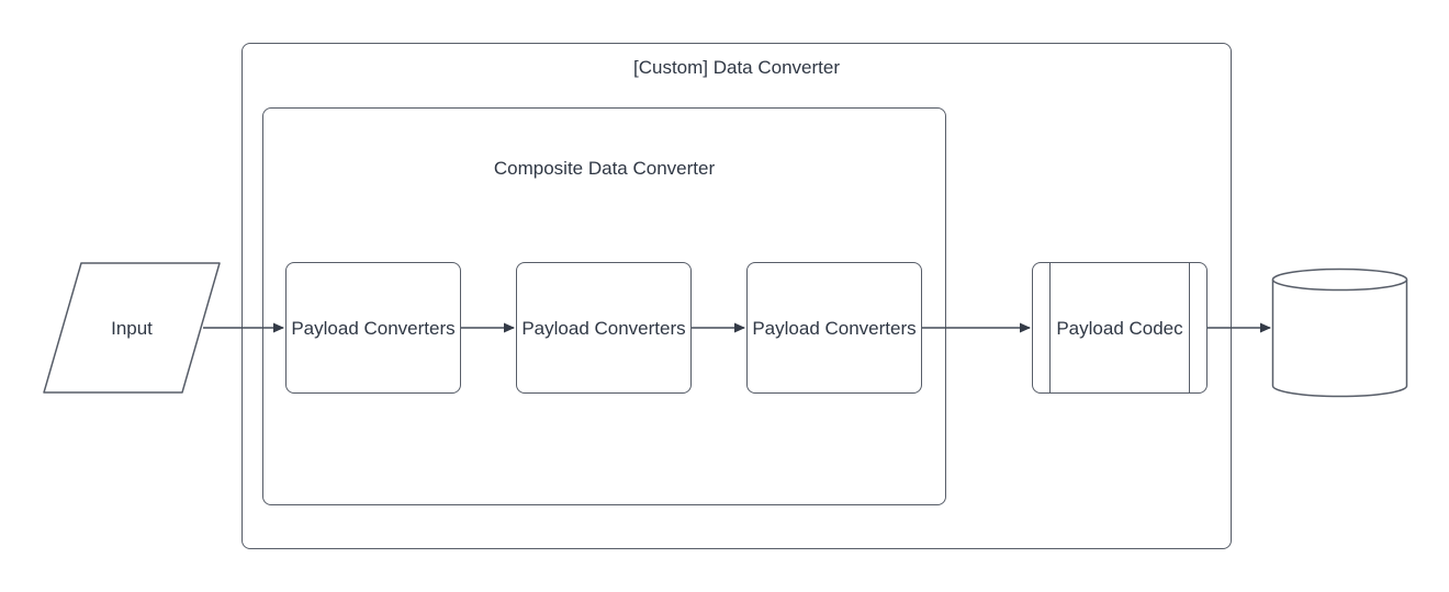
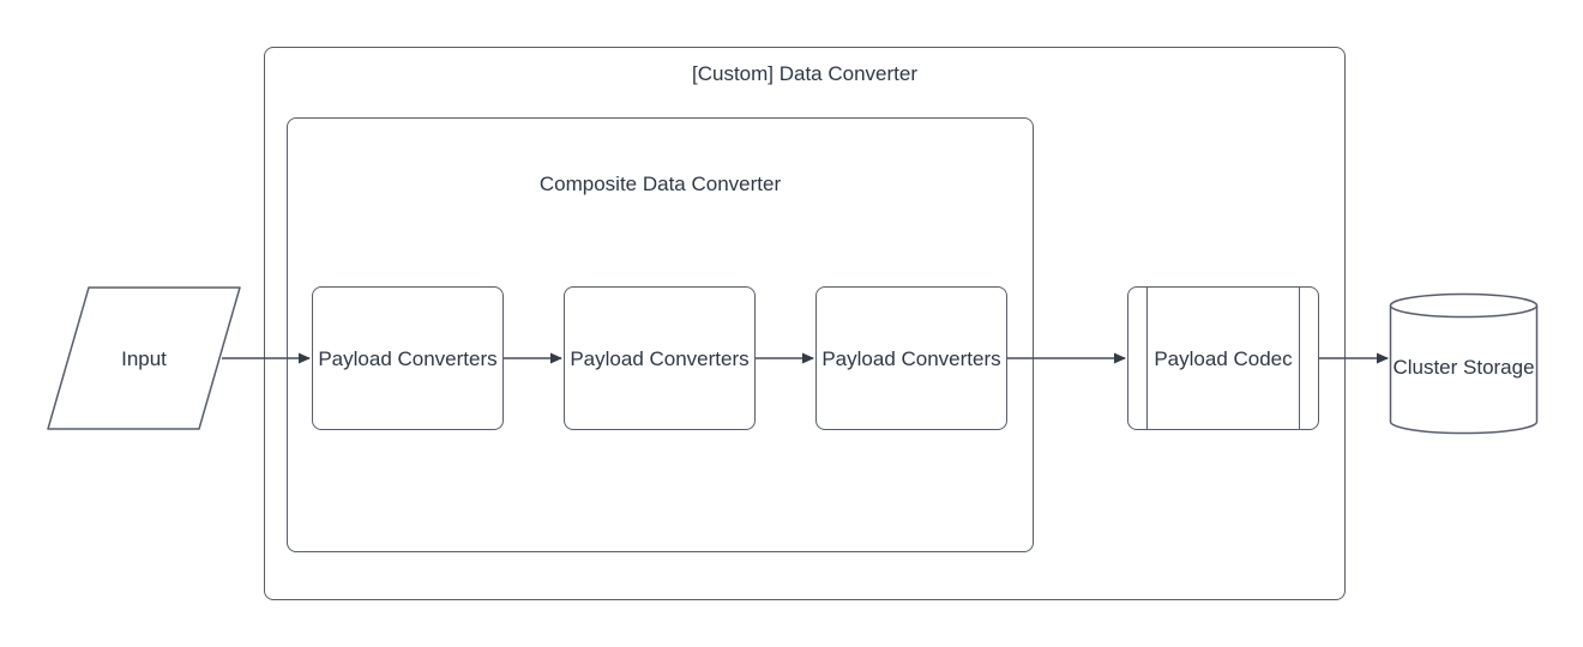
  [Custom] Data Converter
  Composite Data Converter
  Payload Converters
  Payload Converters
  Payload Converters
  Payload Codec
  Input
+ Cluster Storage
